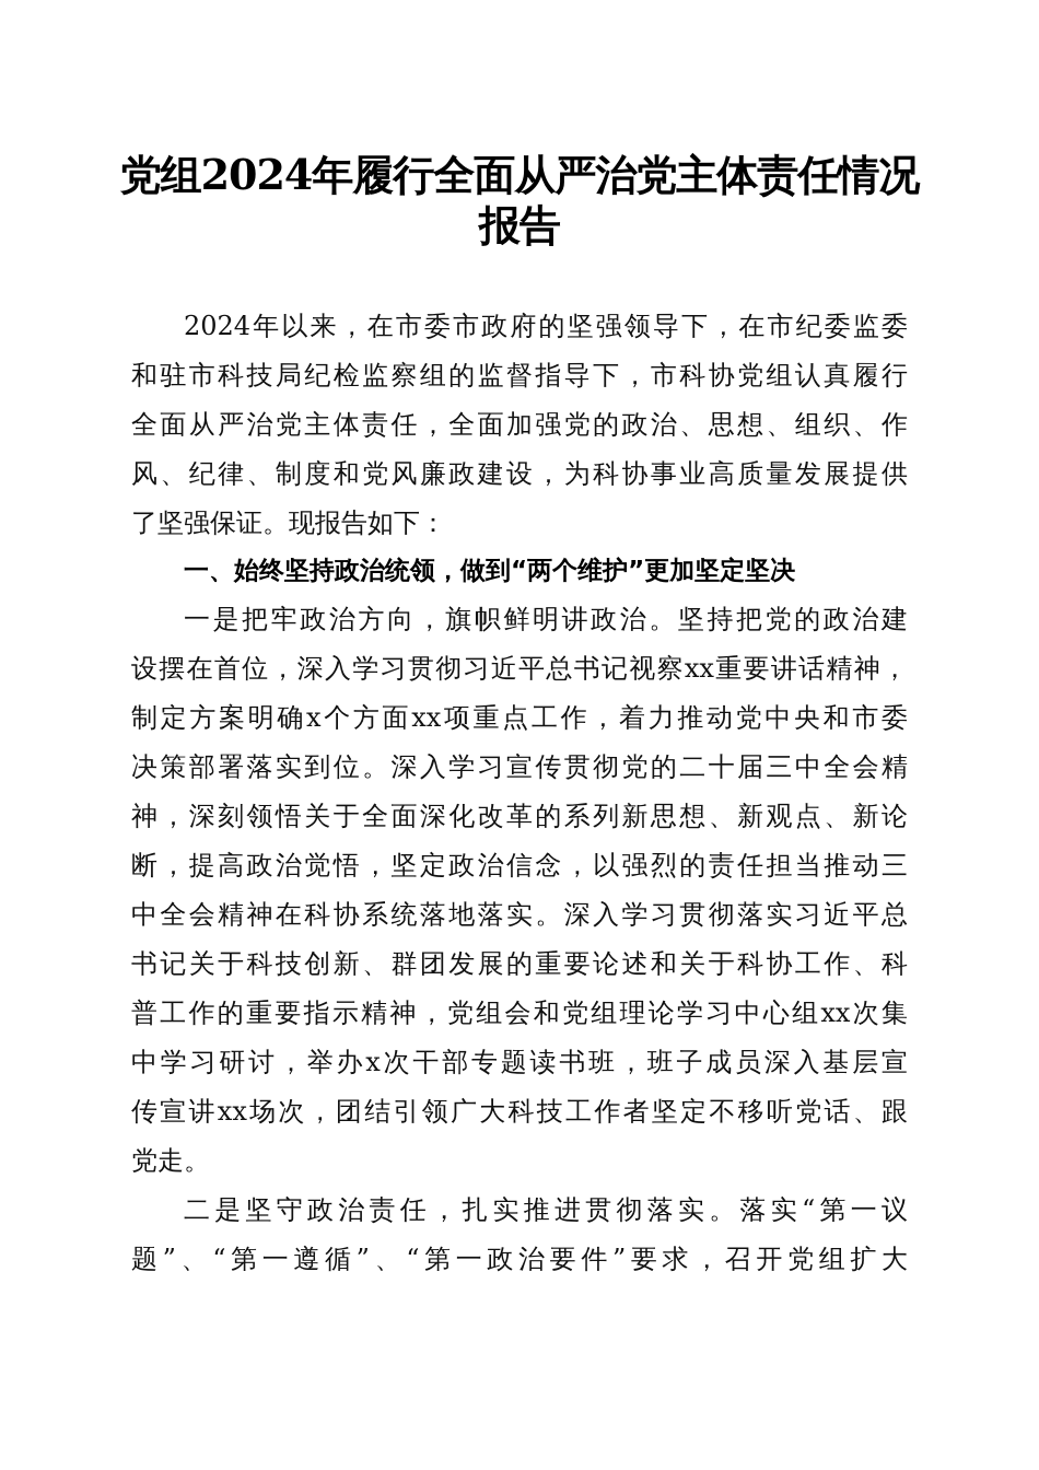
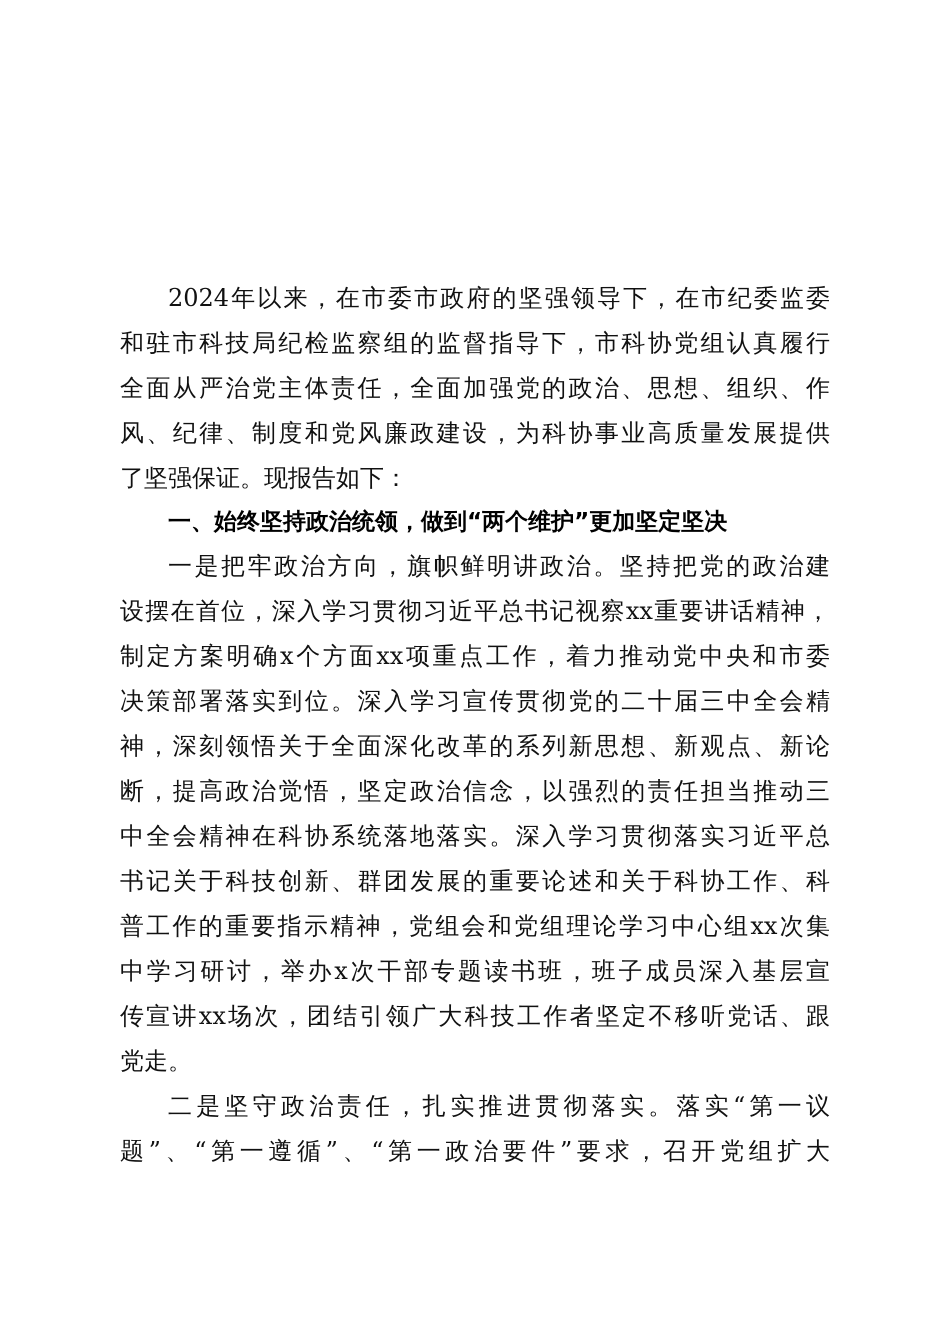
- 党组2024年履行全面从严治党主体责任情况
- 报告
  2024年以来，在市委市政府的坚强领导下，在市纪委监委
  和驻市科技局纪检监察组的监督指导下，市科协党组认真履行
  全面从严治党主体责任，全面加强党的政治、思想、组织、作
  风、纪律、制度和党风廉政建设，为科协事业高质量发展提供
  了坚强保证。现报告如下：
  一、始终坚持政治统领，做到“两个维护”更加坚定坚决
  一是把牢政治方向，旗帜鲜明讲政治。坚持把党的政治建
  设摆在首位，深入学习贯彻习近平总书记视察xx重要讲话精神，
  制定方案明确x个方面xx项重点工作，着力推动党中央和市委
  决策部署落实到位。深入学习宣传贯彻党的二十届三中全会精
  神，深刻领悟关于全面深化改革的系列新思想、新观点、新论
  断，提高政治觉悟，坚定政治信念，以强烈的责任担当推动三
  中全会精神在科协系统落地落实。深入学习贯彻落实习近平总
  书记关于科技创新、群团发展的重要论述和关于科协工作、科
  普工作的重要指示精神，党组会和党组理论学习中心组xx次集
  中学习研讨，举办x次干部专题读书班，班子成员深入基层宣
  传宣讲xx场次，团结引领广大科技工作者坚定不移听党话、跟
  党走。
  二是坚守政治责任，扎实推进贯彻落实。落实“第一议
  题”、“第一遵循”、“第一政治要件”要求，召开党组扩大
